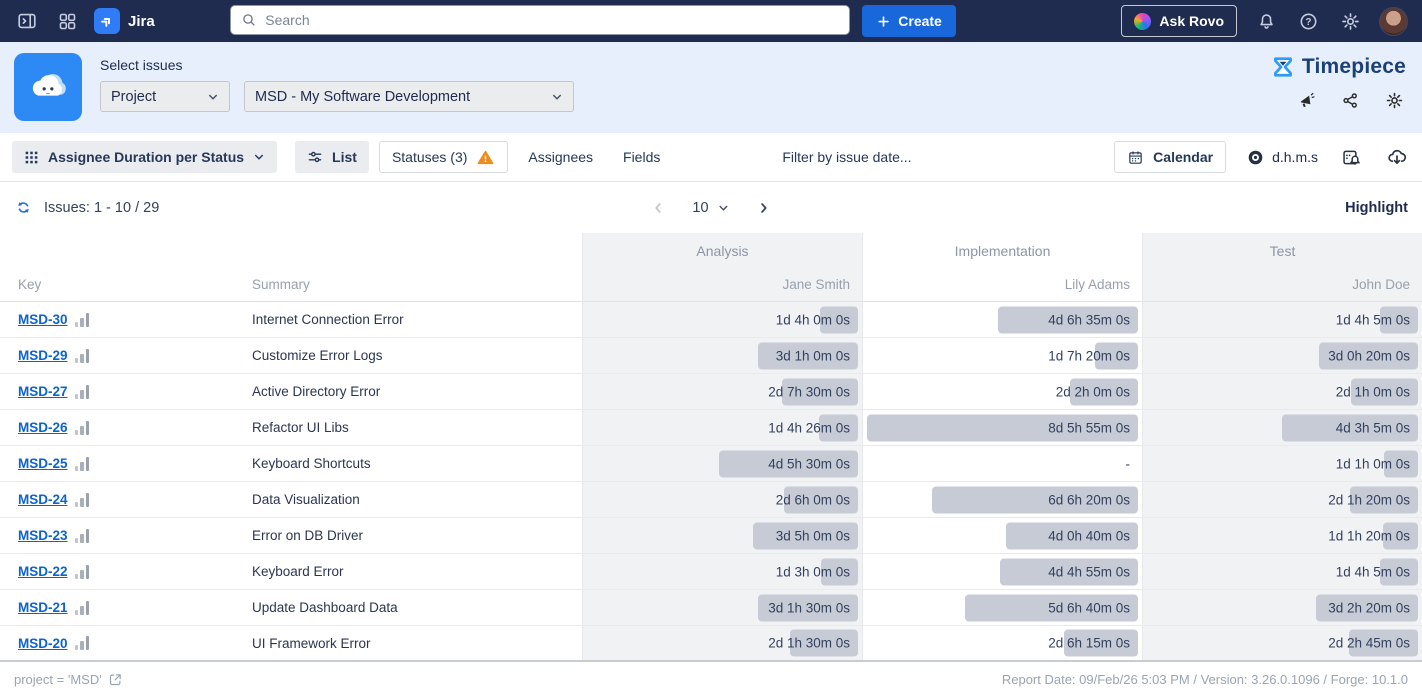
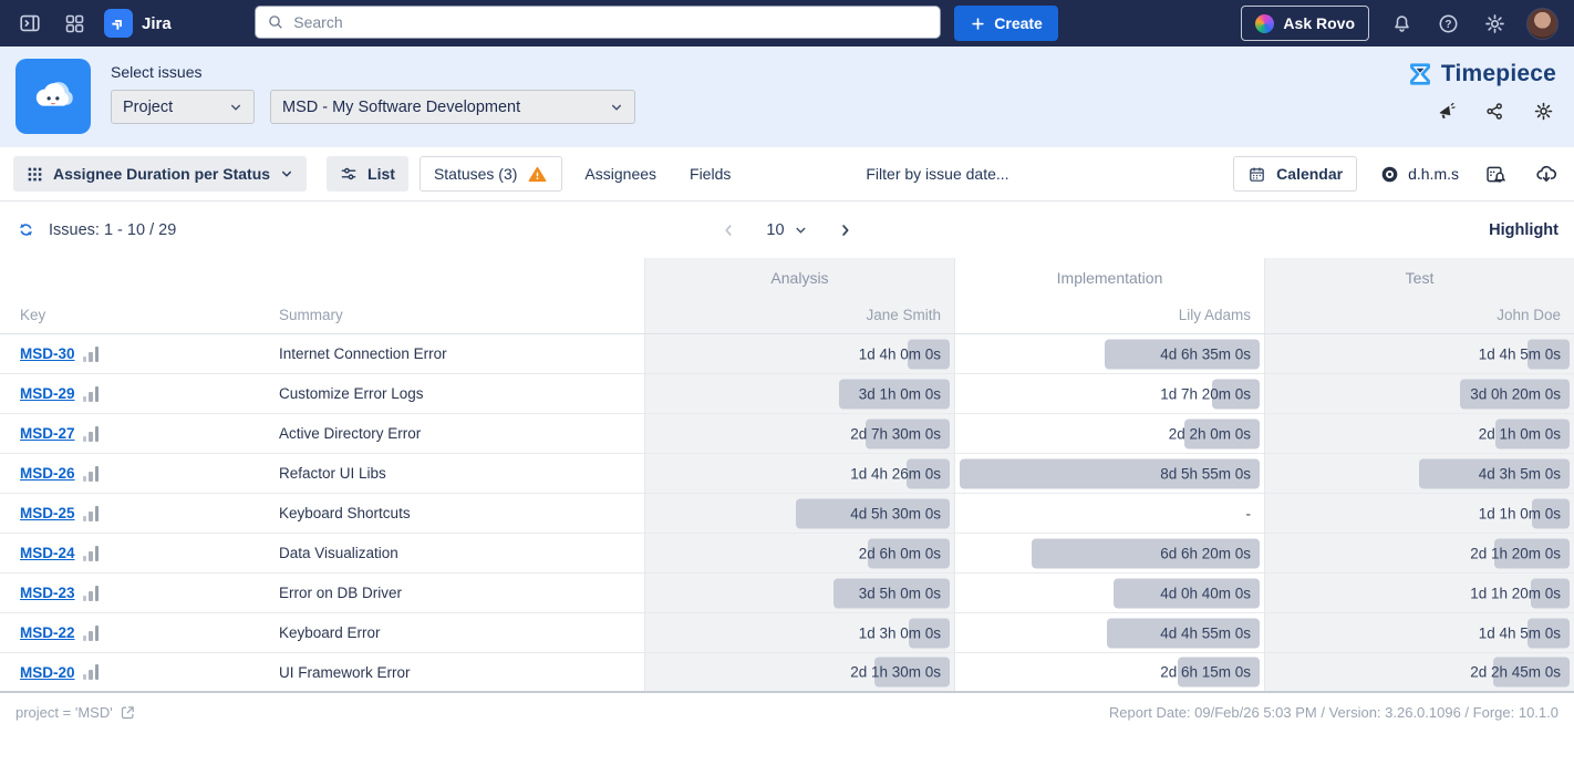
  Jira
  Search
  Create
  Ask Rovo
  ?
  Select issues
  Project
  MSD - My Software Development
  Timepiece
  Assignee Duration per Status
  List
  Statuses (3)
  Assignees
  Fields
  Filter by issue date...
  Calendar
  d.h.m.s
  Issues: 1 - 10 / 29
  10
  Highlight
  Key
  Summary
  Analysis
  Jane Smith
  Implementation
  Lily Adams
  Test
  John Doe
  MSD-30
  Internet Connection Error
  1d 4h 0m 0s
  4d 6h 35m 0s
  1d 4h 5m 0s
  MSD-29
  Customize Error Logs
  3d 1h 0m 0s
  1d 7h 20m 0s
  3d 0h 20m 0s
  MSD-27
  Active Directory Error
  2d 7h 30m 0s
  2d 2h 0m 0s
  2d 1h 0m 0s
  MSD-26
  Refactor UI Libs
  1d 4h 26m 0s
  8d 5h 55m 0s
  4d 3h 5m 0s
  MSD-25
  Keyboard Shortcuts
  4d 5h 30m 0s
  -
  1d 1h 0m 0s
  MSD-24
  Data Visualization
  2d 6h 0m 0s
  6d 6h 20m 0s
  2d 1h 20m 0s
  MSD-23
  Error on DB Driver
  3d 5h 0m 0s
  4d 0h 40m 0s
  1d 1h 20m 0s
  MSD-22
  Keyboard Error
  1d 3h 0m 0s
  4d 4h 55m 0s
  1d 4h 5m 0s
- MSD-21
- Update Dashboard Data
- 3d 1h 30m 0s
- 5d 6h 40m 0s
- 3d 2h 20m 0s
  MSD-20
  UI Framework Error
  2d 1h 30m 0s
  2d 6h 15m 0s
  2d 2h 45m 0s
  project = 'MSD'
  Report Date: 09/Feb/26 5:03 PM / Version: 3.26.0.1096 / Forge: 10.1.0
